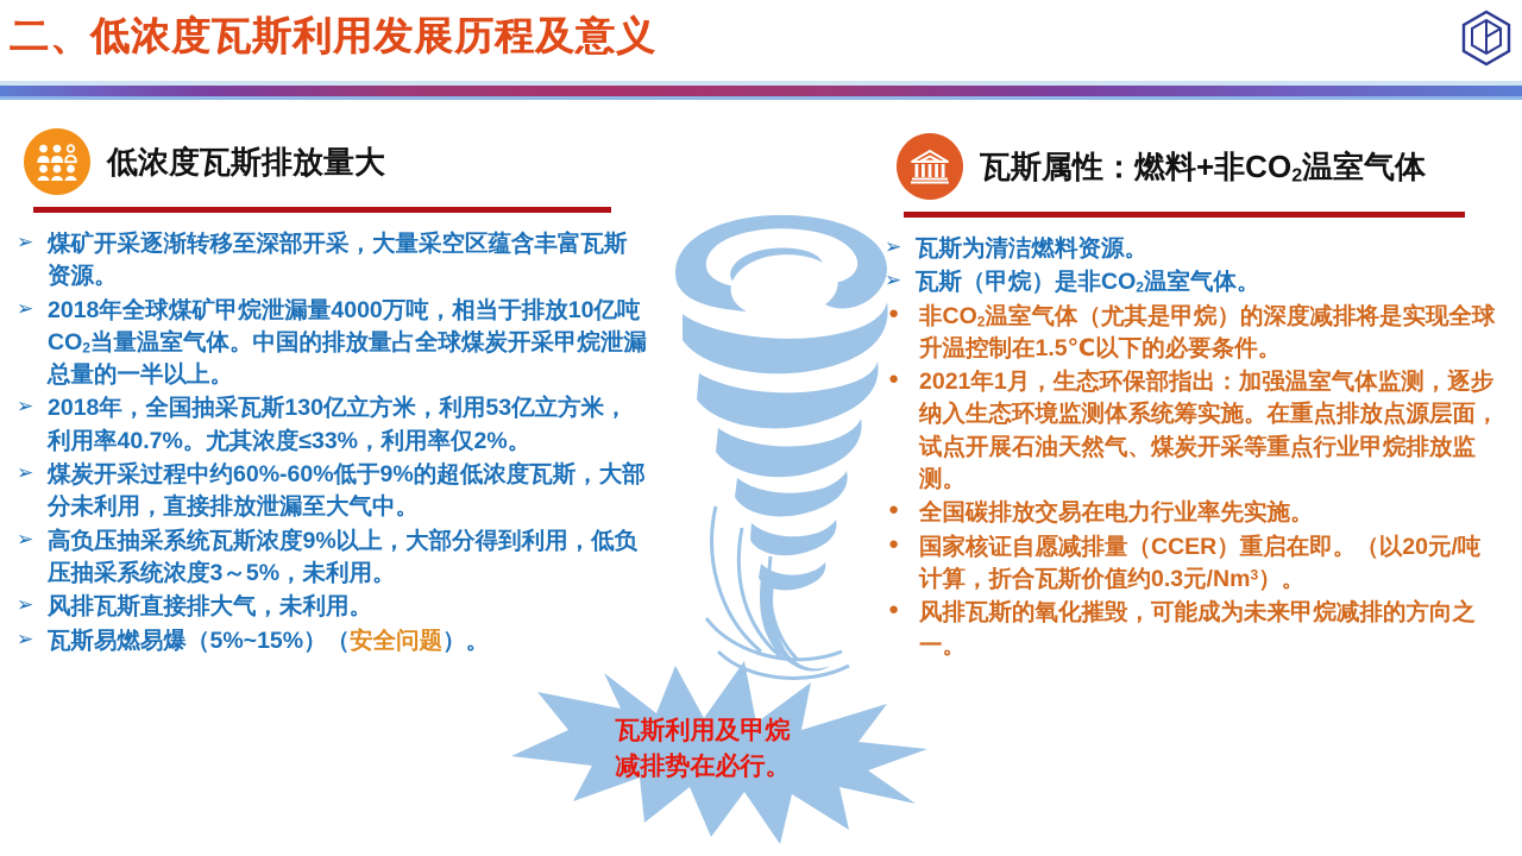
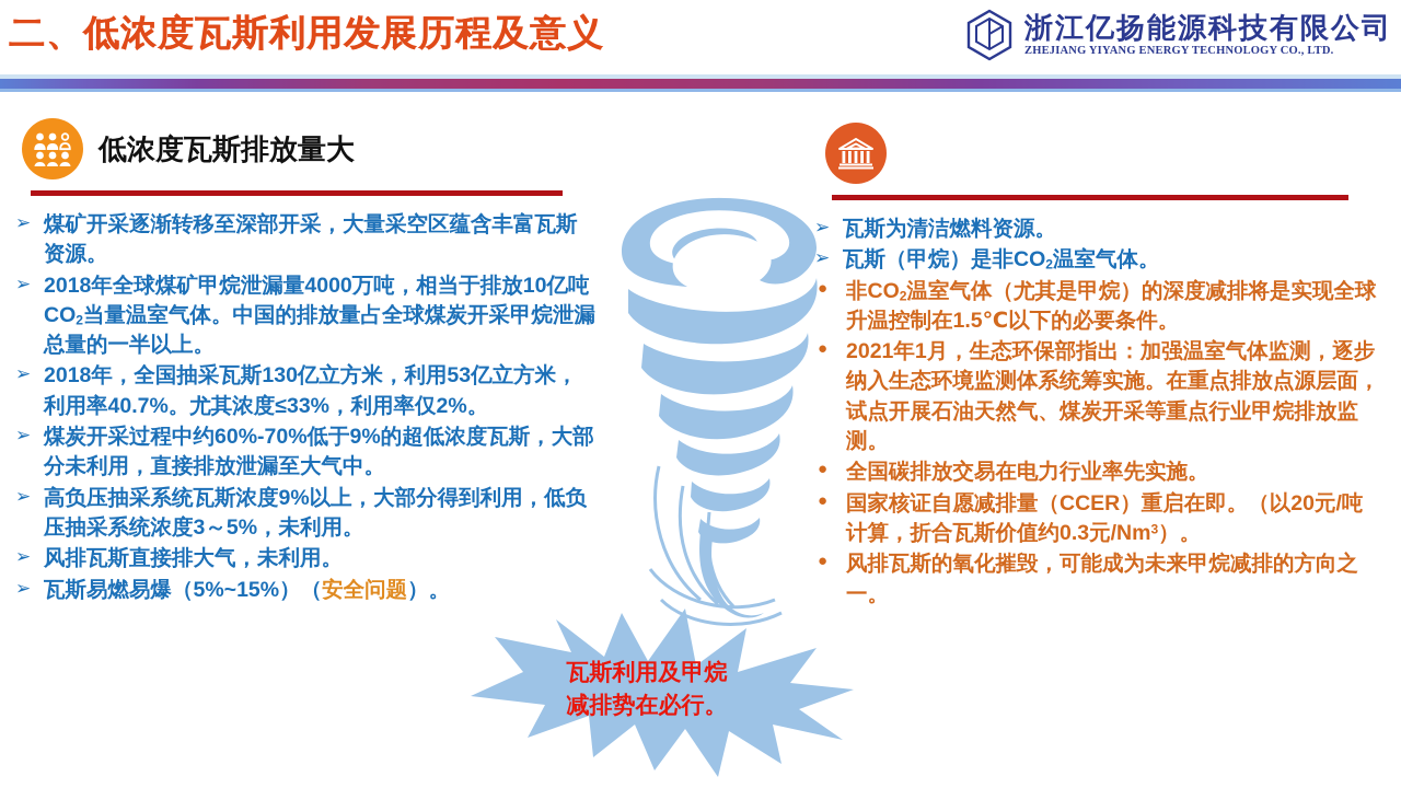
  二、低浓度瓦斯利用发展历程及意义
+ 浙江亿扬能源科技有限公司
+ ZHEJIANG YIYANG ENERGY TECHNOLOGY CO., LTD.
  低浓度瓦斯排放量大
  ➢
  煤矿开采逐渐转移至深部开采，大量采空区蕴含丰富瓦斯资源。
  ➢
  2018年全球煤矿甲烷泄漏量4000万吨，相当于排放10亿吨CO2当量温室气体。中国的排放量占全球煤炭开采甲烷泄漏总量的一半以上。
  ➢
  2018年，全国抽采瓦斯130亿立方米，利用53亿立方米，利用率40.7%。尤其浓度≤33%，利用率仅2%。
  ➢
- 煤炭开采过程中约60%-60%低于9%的超低浓度瓦斯，大部分未利用，直接排放泄漏至大气中。
+ 煤炭开采过程中约60%-70%低于9%的超低浓度瓦斯，大部分未利用，直接排放泄漏至大气中。
  ➢
  高负压抽采系统瓦斯浓度9%以上，大部分得到利用，低负压抽采系统浓度3～5%，未利用。
  ➢
  风排瓦斯直接排大气，未利用。
  ➢
  瓦斯易燃易爆（5%~15%）（安全问题）。
- 瓦斯属性：燃料+非CO2温室气体
  ➢
  瓦斯为清洁燃料资源。
  ➢
  瓦斯（甲烷）是非CO2温室气体。
  ●
  非CO2温室气体（尤其是甲烷）的深度减排将是实现全球升温控制在1.5℃以下的必要条件。
  ●
  2021年1月，生态环保部指出：加强温室气体监测，逐步纳入生态环境监测体系统筹实施。在重点排放点源层面，试点开展石油天然气、煤炭开采等重点行业甲烷排放监测。
  ●
  全国碳排放交易在电力行业率先实施。
  ●
  国家核证自愿减排量（CCER）重启在即。（以20元/吨计算，折合瓦斯价值约0.3元/Nm3）。
  ●
  风排瓦斯的氧化摧毁，可能成为未来甲烷减排的方向之一。
  瓦斯利用及甲烷
  减排势在必行。
